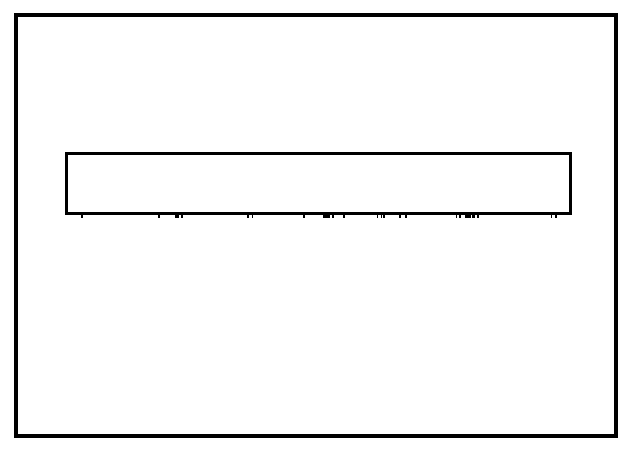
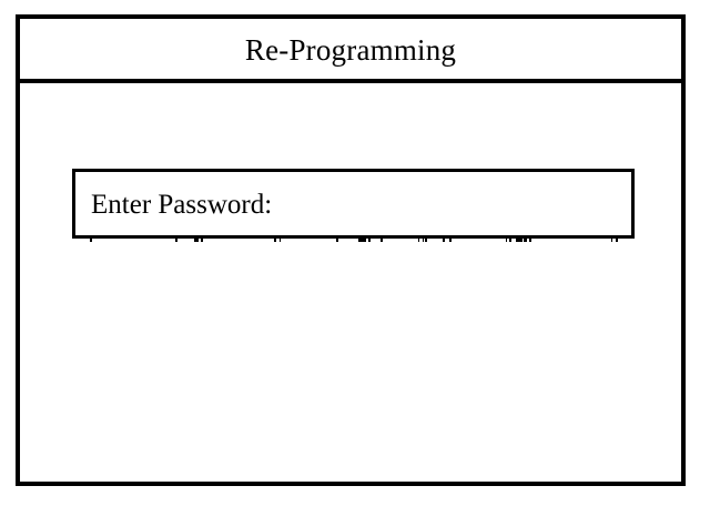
+ Re-Programming
+ Enter Password:
